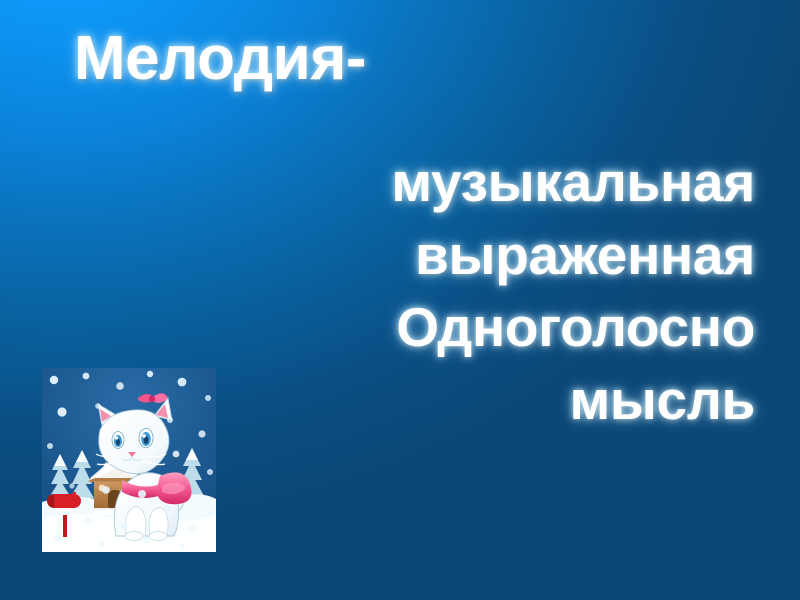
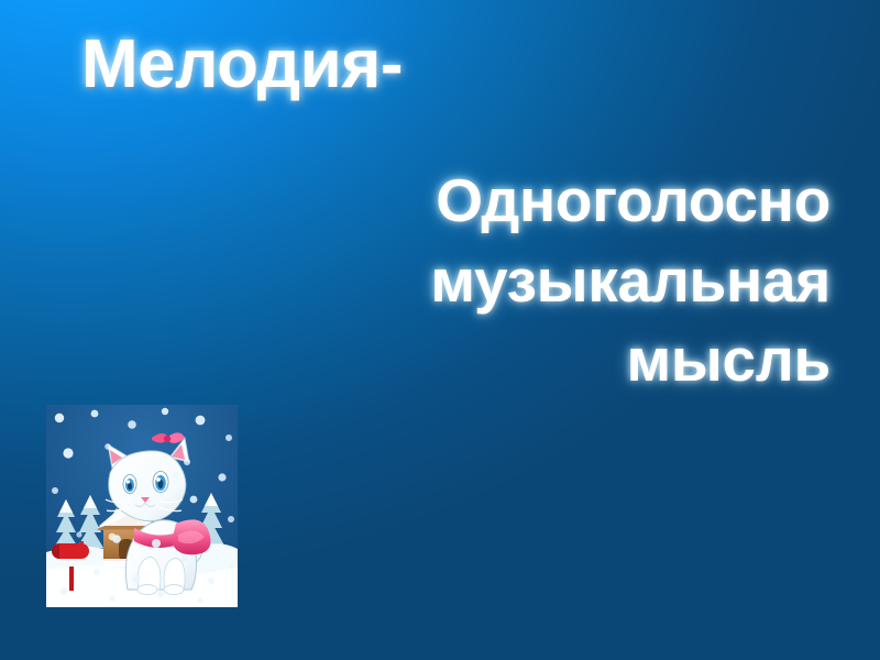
  Мелодия-
- музыкальная
+ Одноголосно
- выраженная
- Одноголосно
+ музыкальная
  мысль
